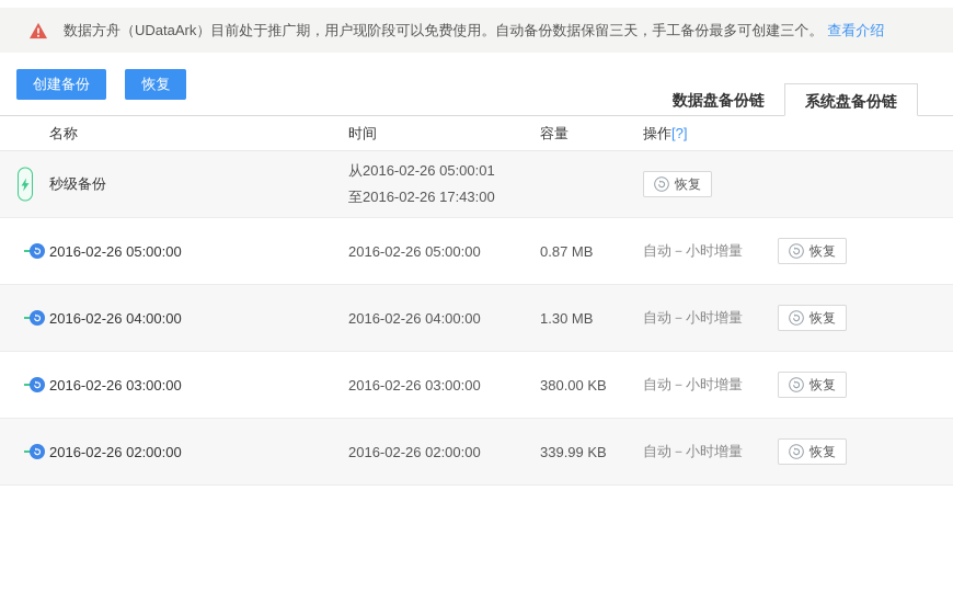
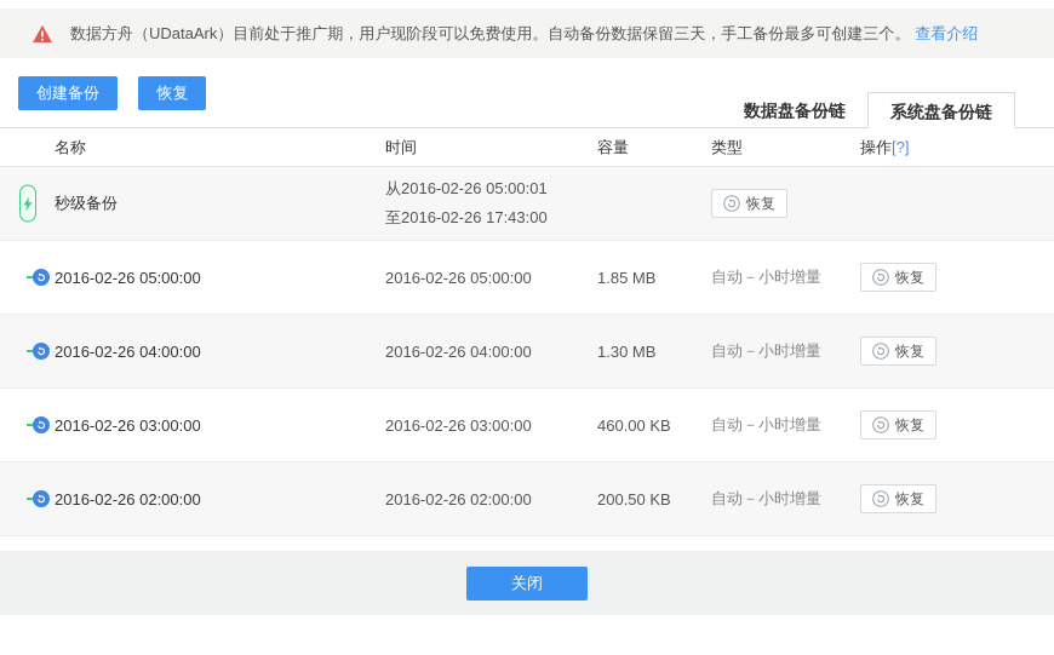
  数据方舟（UDataArk）目前处于推广期，用户现阶段可以免费使用。自动备份数据保留三天，手工备份最多可创建三个。
  查看介绍
  创建备份 恢复
  数据盘备份链
  系统盘备份链
  名称
  时间
  容量
+ 类型
  操作[?]
  秒级备份
  从2016-02-26 05:00:01
  至2016-02-26 17:43:00
  恢复
  2016-02-26 05:00:00
  2016-02-26 05:00:00
- 0.87 MB
+ 1.85 MB
  自动－小时增量
  恢复
  2016-02-26 04:00:00
  2016-02-26 04:00:00
  1.30 MB
  自动－小时增量
  恢复
  2016-02-26 03:00:00
  2016-02-26 03:00:00
- 380.00 KB
+ 460.00 KB
  自动－小时增量
  恢复
  2016-02-26 02:00:00
  2016-02-26 02:00:00
- 339.99 KB
+ 200.50 KB
  自动－小时增量
  恢复
+ 关闭
